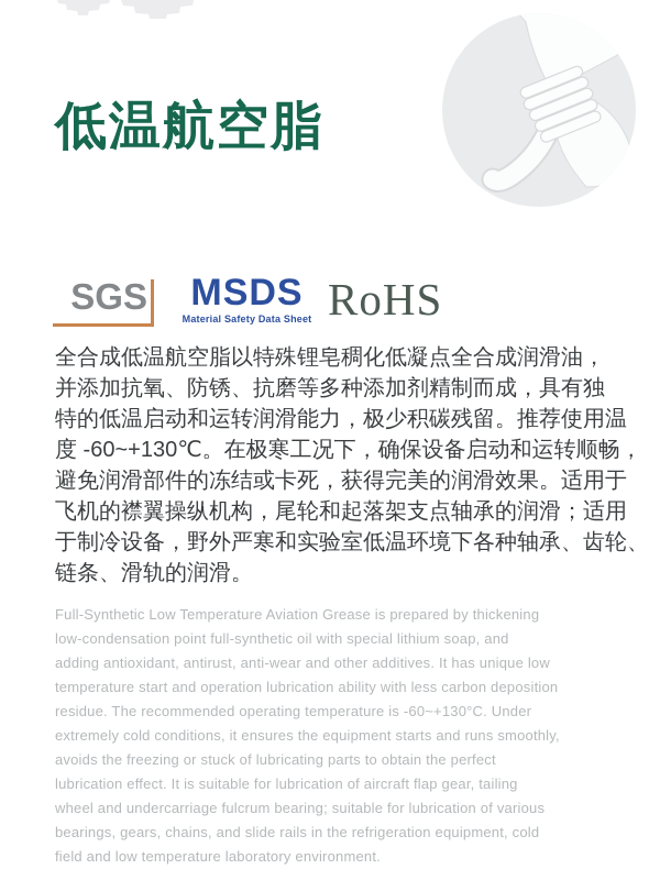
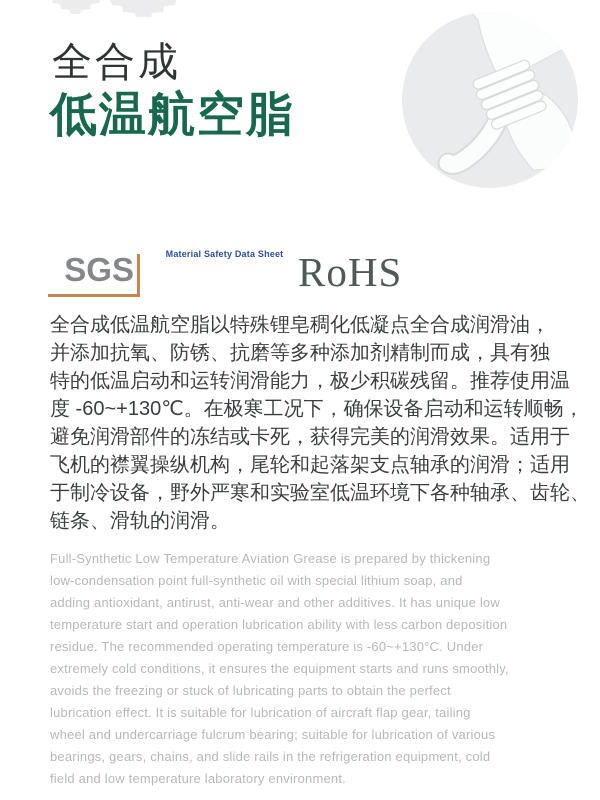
+ 全合成
  低温航空脂
  SGS
- MSDS
  Material Safety Data Sheet
  RoHS
  全合成低温航空脂以特殊锂皂稠化低凝点全合成润滑油，
  并添加抗氧、防锈、抗磨等多种添加剂精制而成，具有独
  特的低温启动和运转润滑能力，极少积碳残留。推荐使用温
  度 -60~+130℃。在极寒工况下，确保设备启动和运转顺畅，
  避免润滑部件的冻结或卡死，获得完美的润滑效果。适用于
  飞机的襟翼操纵机构，尾轮和起落架支点轴承的润滑；适用
  于制冷设备，野外严寒和实验室低温环境下各种轴承、齿轮、
  链条、滑轨的润滑。
  Full-Synthetic Low Temperature Aviation Grease is prepared by thickening
  low-condensation point full-synthetic oil with special lithium soap, and
  adding antioxidant, antirust, anti-wear and other additives. It has unique low
  temperature start and operation lubrication ability with less carbon deposition
  residue. The recommended operating temperature is -60~+130°C. Under
  extremely cold conditions, it ensures the equipment starts and runs smoothly,
  avoids the freezing or stuck of lubricating parts to obtain the perfect
  lubrication effect. It is suitable for lubrication of aircraft flap gear, tailing
  wheel and undercarriage fulcrum bearing; suitable for lubrication of various
  bearings, gears, chains, and slide rails in the refrigeration equipment, cold
  field and low temperature laboratory environment.
